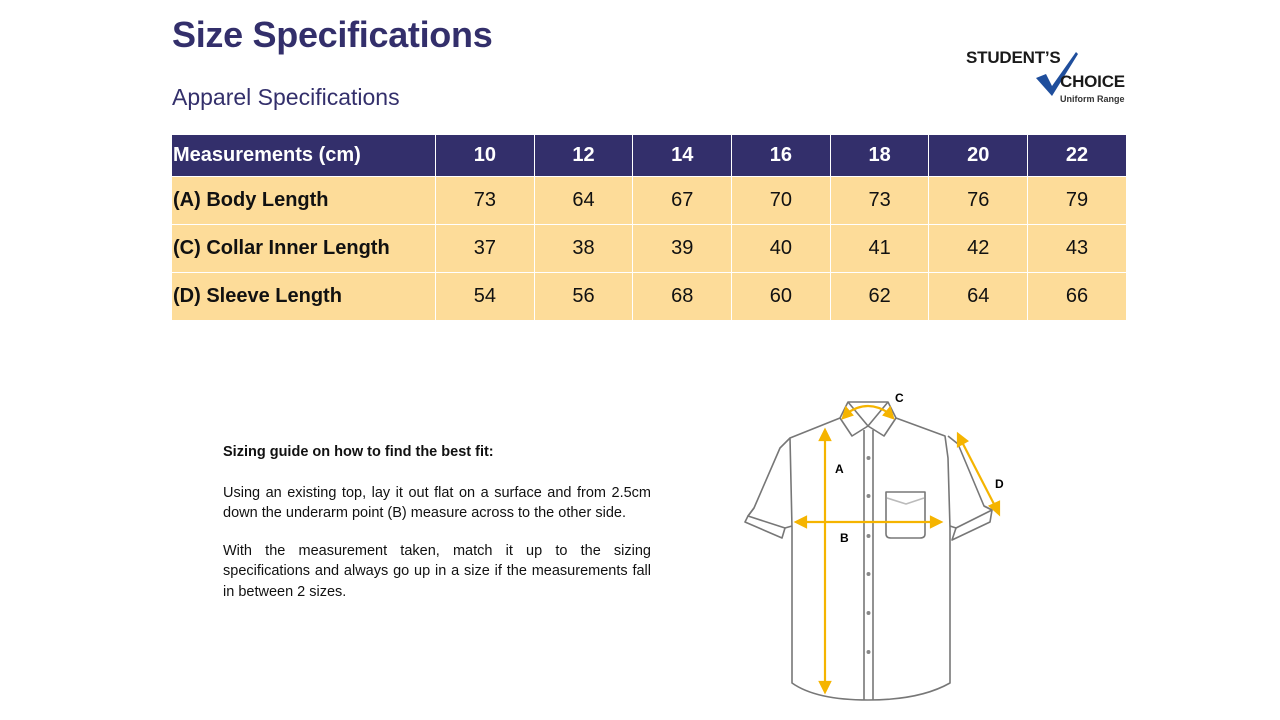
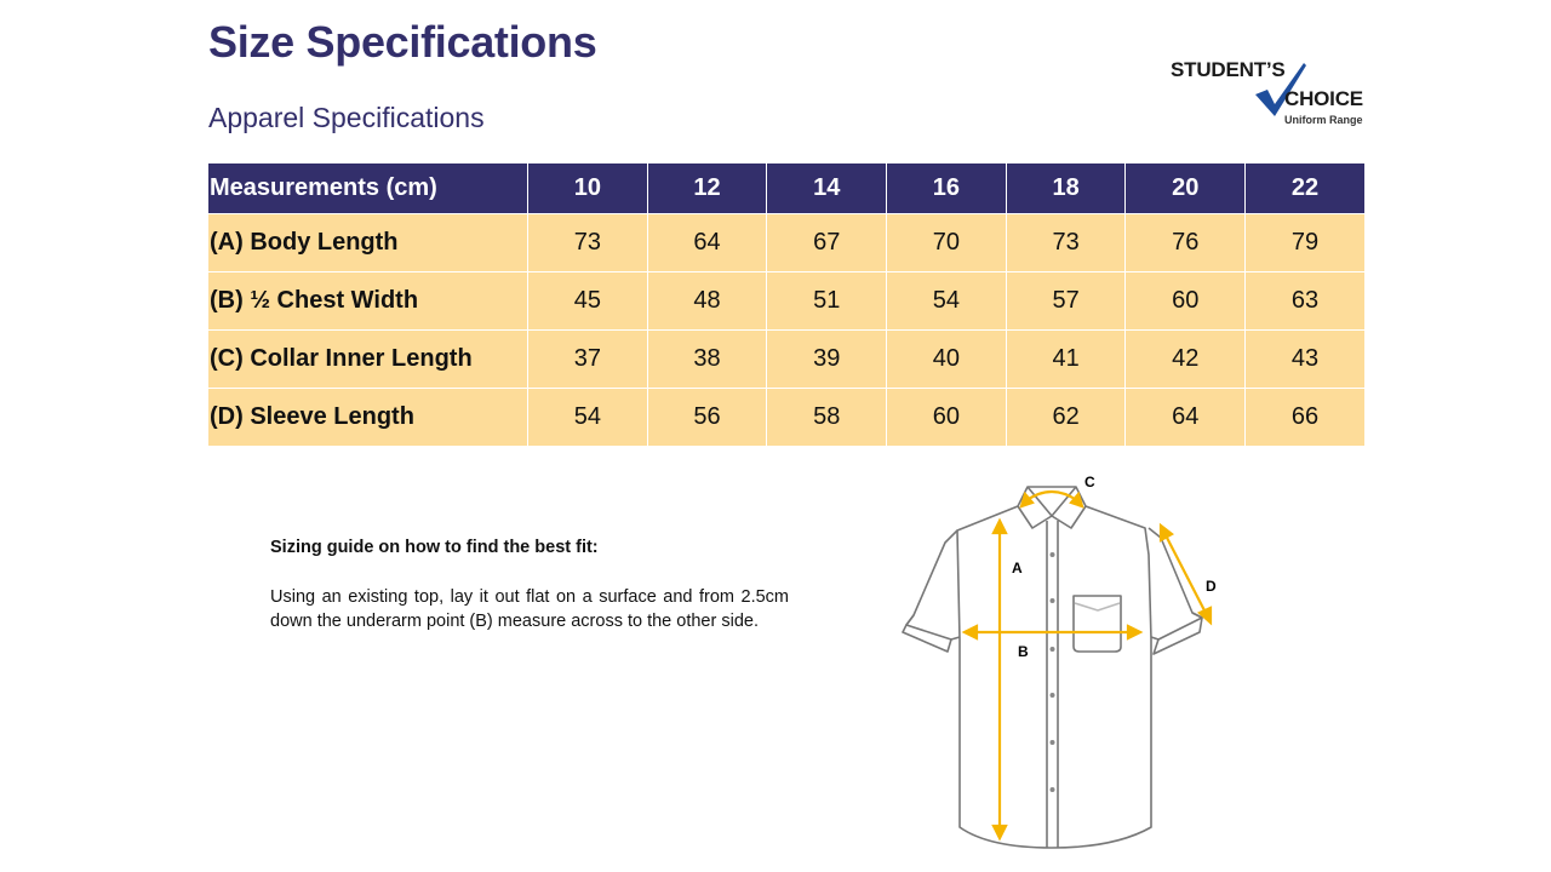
  Size Specifications
  Apparel Specifications
  STUDENT’S
  CHOICE
  Uniform Range
  Measurements (cm)	10	12	14	16	18	20	22
  (A) Body Length	73	64	67	70	73	76	79
+ (B) ½ Chest Width	45	48	51	54	57	60	63
  (C) Collar Inner Length	37	38	39	40	41	42	43
- (D) Sleeve Length	54	56	68	60	62	64	66
+ (D) Sleeve Length	54	56	58	60	62	64	66
  Sizing guide on how to find the best fit:
  Using an existing top, lay it out flat on a surface and from 2.5cm down the underarm point (B) measure across to the other side.
- With the measurement taken, match it up to the sizing specifications and always go up in a size if the measurements fall in between 2 sizes.
  A
  B
  C
  D
